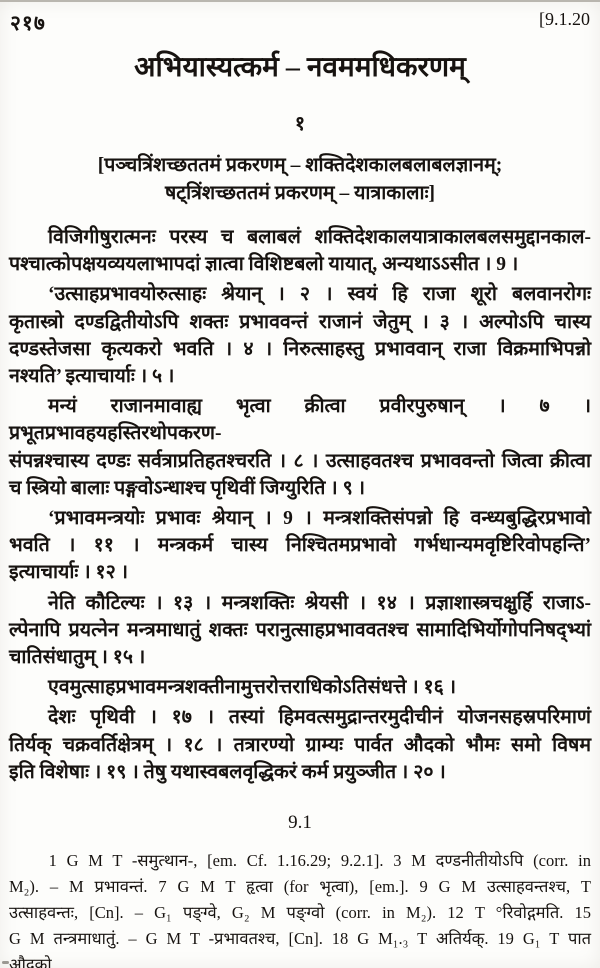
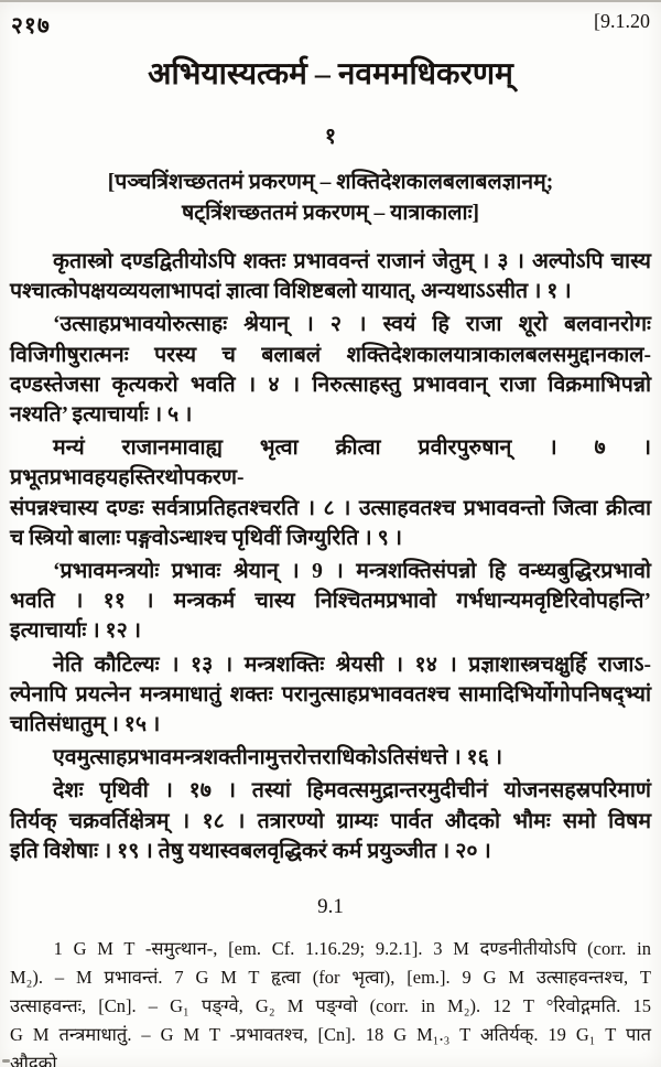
  २१७
  [9.1.20
  अभियास्यत्कर्म – नवममधिकरणम्
  १
  [पञ्चत्रिंशच्छततमं प्रकरणम् – शक्तिदेशकालबलाबलज्ञानम्;
  षट्त्रिंशच्छततमं प्रकरणम् – यात्राकालाः]
- विजिगीषुरात्मनः परस्य च बलाबलं शक्तिदेशकालयात्राकालबलसमुद्दानकाल-
+ कृतास्त्रो दण्डद्वितीयोऽपि शक्तः प्रभाववन्तं राजानं जेतुम् । ३ । अल्पोऽपि चास्य
- पश्चात्कोपक्षयव्ययलाभापदां ज्ञात्वा विशिष्टबलो यायात्, अन्यथाऽऽसीत । 9 ।
+ पश्चात्कोपक्षयव्ययलाभापदां ज्ञात्वा विशिष्टबलो यायात्, अन्यथाऽऽसीत । १ ।
  ‘उत्साहप्रभावयोरुत्साहः श्रेयान् । २ । स्वयं हि राजा शूरो बलवानरोगः
- कृतास्त्रो दण्डद्वितीयोऽपि शक्तः प्रभाववन्तं राजानं जेतुम् । ३ । अल्पोऽपि चास्य
+ विजिगीषुरात्मनः परस्य च बलाबलं शक्तिदेशकालयात्राकालबलसमुद्दानकाल-
  दण्डस्तेजसा कृत्यकरो भवति । ४ । निरुत्साहस्तु प्रभाववान् राजा विक्रमाभिपन्नो
  नश्यति’ इत्याचार्याः । ५ ।
  मन्यं राजानमावाह्य भृत्वा क्रीत्वा प्रवीरपुरुषान् । ७ । प्रभूतप्रभावहयहस्तिरथोपकरण-
  संपन्नश्चास्य दण्डः सर्वत्राप्रतिहतश्चरति । ८ । उत्साहवतश्च प्रभाववन्तो जित्वा क्रीत्वा
  च स्त्रियो बालाः पङ्गवोऽन्धाश्च पृथिवीं जिग्युरिति । ९ ।
  ‘प्रभावमन्त्रयोः प्रभावः श्रेयान् । 9 । मन्त्रशक्तिसंपन्नो हि वन्ध्यबुद्धिरप्रभावो
  भवति । ११ । मन्त्रकर्म चास्य निश्चितमप्रभावो गर्भधान्यमवृष्टिरिवोपहन्ति’
  इत्याचार्याः । १२ ।
  नेति कौटिल्यः । १३ । मन्त्रशक्तिः श्रेयसी । १४ । प्रज्ञाशास्त्रचक्षुर्हि राजाऽ-
  ल्पेनापि प्रयत्नेन मन्त्रमाधातुं शक्तः परानुत्साहप्रभाववतश्च सामादिभिर्योगोपनिषद्भ्यां
  चातिसंधातुम् । १५ ।
  एवमुत्साहप्रभावमन्त्रशक्तीनामुत्तरोत्तराधिकोऽतिसंधत्ते । १६ ।
  देशः पृथिवी । १७ । तस्यां हिमवत्समुद्रान्तरमुदीचीनं योजनसहस्रपरिमाणं
  तिर्यक् चक्रवर्तिक्षेत्रम् । १८ । तत्रारण्यो ग्राम्यः पार्वत औदको भौमः समो विषम
  इति विशेषाः । १९ । तेषु यथास्वबलवृद्धिकरं कर्म प्रयुञ्जीत । २० ।
  9.1
  1 G M T -समुत्थान-, [em. Cf. 1.16.29; 9.2.1]. 3 M दण्डनीतीयोऽपि (corr. in
  M₂). – M प्रभावन्तं. 7 G M T हृत्वा (for भृत्वा), [em.]. 9 G M उत्साहवन्तश्च, T
  उत्साहवन्तः, [Cn]. – G₁ पङ्ग्वे, G₂ M पङ्ग्वो (corr. in M₂). 12 T °रिवोद्गमति. 15
  G M तन्त्रमाधातुं. – G M T -प्रभावतश्च, [Cn]. 18 G M₁.₃ T अतिर्यक्. 19 G₁ T पात
  औदको.
